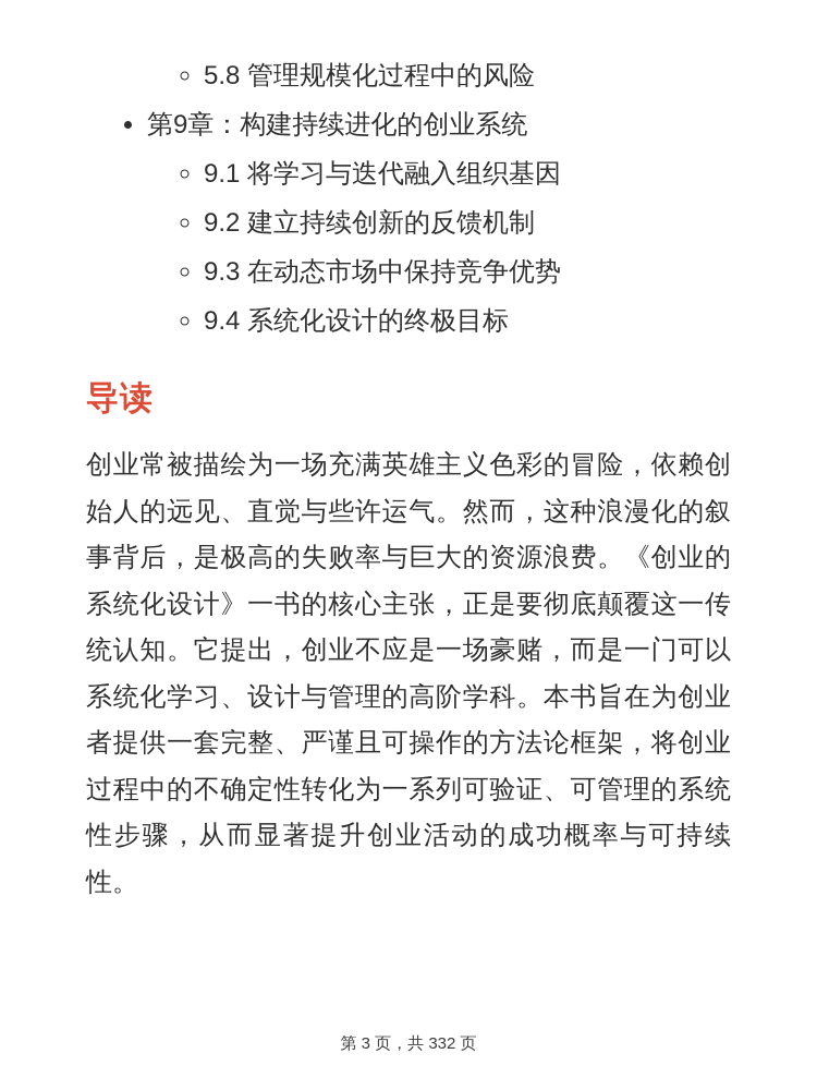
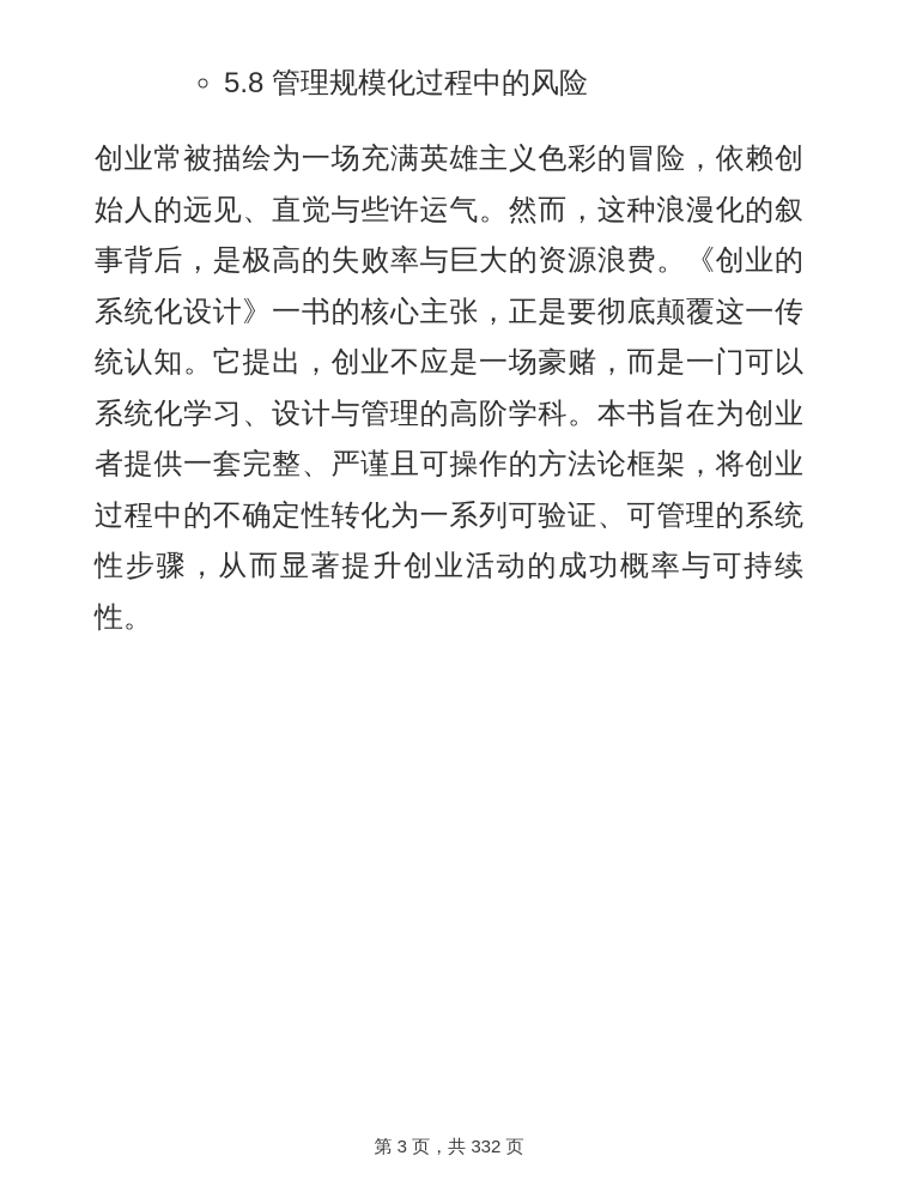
  5.8 管理规模化过程中的风险
- 第9章：构建持续进化的创业系统
- 9.1 将学习与迭代融入组织基因
- 9.2 建立持续创新的反馈机制
- 9.3 在动态市场中保持竞争优势
- 9.4 系统化设计的终极目标
- 导读
  创业常被描绘为一场充满英雄主义色彩的冒险，依赖创始人的远见、直觉与些许运气。然而，这种浪漫化的叙事背后，是极高的失败率与巨大的资源浪费。《创业的系统化设计》一书的核心主张，正是要彻底颠覆这一传统认知。它提出，创业不应是一场豪赌，而是一门可以系统化学习、设计与管理的高阶学科。本书旨在为创业者提供一套完整、严谨且可操作的方法论框架，将创业过程中的不确定性转化为一系列可验证、可管理的系统性步骤，从而显著提升创业活动的成功概率与可持续性。
  第 3 页，共 332 页
